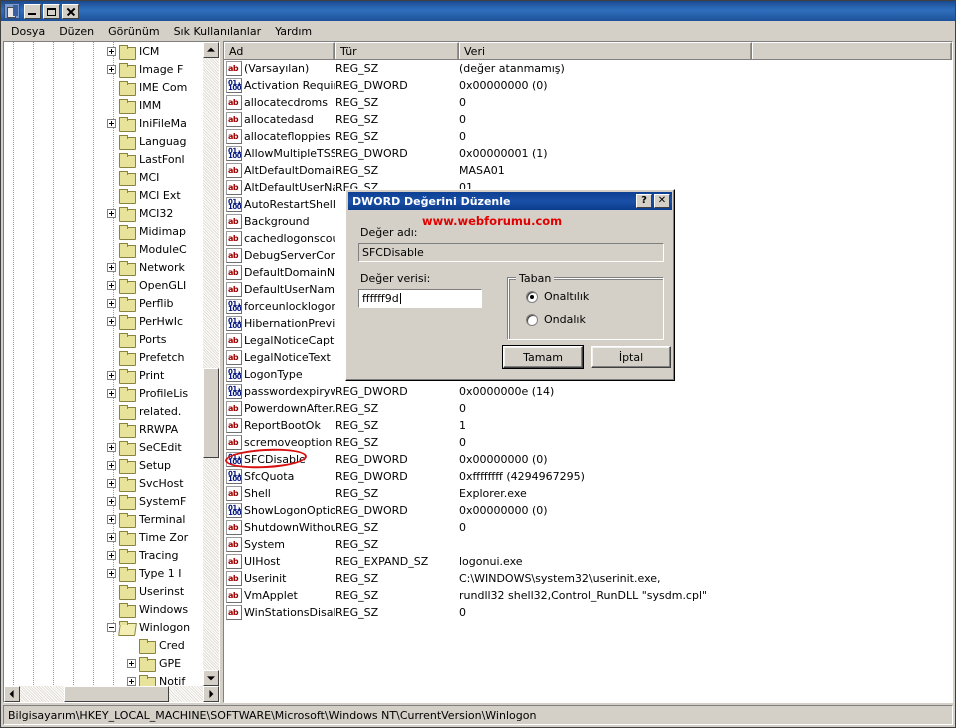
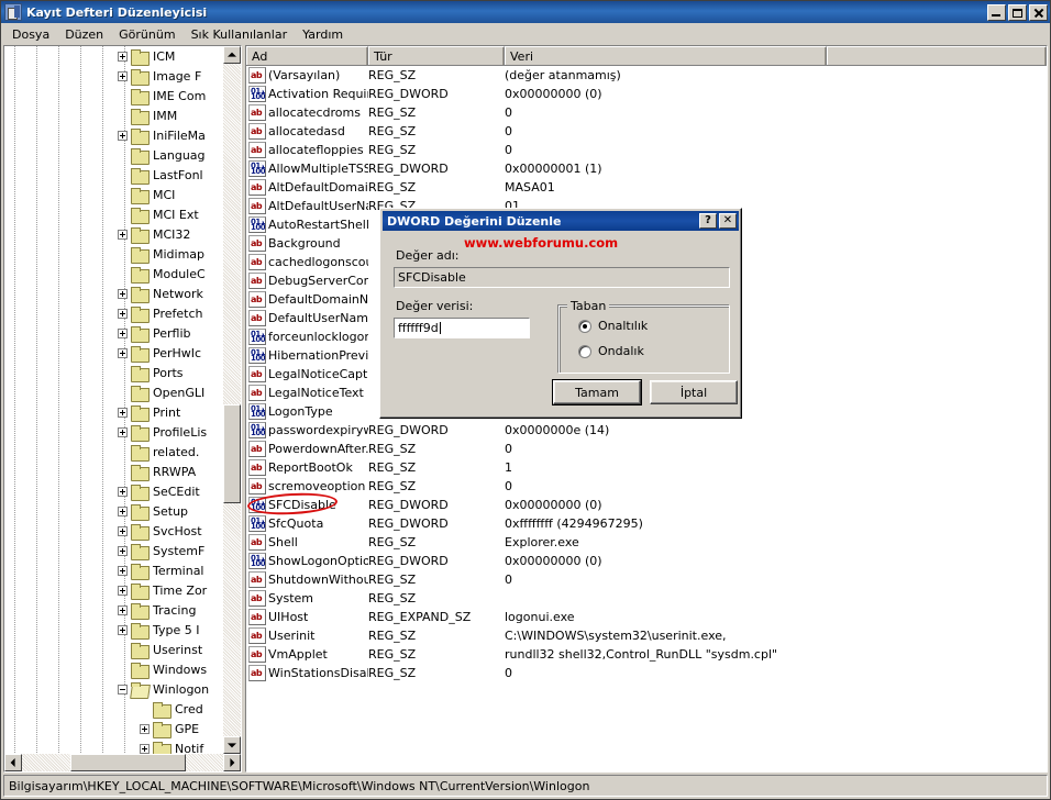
+ Kayıt Defteri Düzenleyicisi
  Dosya
  Düzen
  Görünüm
  Sık Kullanılanlar
  Yardım
  ICM
  Image F
  IME Com
  IMM
  IniFileMa
  Languag
  LastFonl
  MCI
  MCI Ext
  MCI32
  Midimap
  ModuleC
  Network
- OpenGLI
+ Prefetch
  Perflib
  PerHwIc
  Ports
- Prefetch
+ OpenGLI
  Print
  ProfileLis
  related.
  RRWPA
  SeCEdit
  Setup
  SvcHost
  SystemF
  Terminal
  Time Zor
  Tracing
- Type 1 I
+ Type 5 I
  Userinst
  Windows
  Winlogon
  Cred
  GPE
  Notif
  Ad
  Tür
  Veri
  ab
  (Varsayılan)
  REG_SZ
  (değer atanmamış)
  011
  100
  Activation Requi
  REG_DWORD
  0x00000000 (0)
  ab
  allocatecdroms
  REG_SZ
  0
  ab
  allocatedasd
  REG_SZ
  0
  ab
  allocatefloppies
  REG_SZ
  0
  011
  100
  AllowMultipleTSS
  REG_DWORD
  0x00000001 (1)
  ab
  AltDefaultDomai
  REG_SZ
  MASA01
  ab
  AltDefaultUserN
  REG_SZ
  01
  011
  100
  AutoRestartShell
  ab
  Background
  ab
  cachedlogonsco
  ab
  DebugServerCo
  ab
  DefaultDomainN
  ab
  DefaultUserNam
  011
  100
  forceunlocklogon
  011
  100
  HibernationPrevi
  ab
  LegalNoticeCapt
  ab
  LegalNoticeText
  011
  100
  LogonType
  011
  100
  passwordexpiryw
  REG_DWORD
  0x0000000e (14)
  ab
  PowerdownAfter.
  REG_SZ
  0
  ab
  ReportBootOk
  REG_SZ
  1
  ab
  scremoveoption
  REG_SZ
  0
  011
  100
  SFCDisable
  REG_DWORD
  0x00000000 (0)
  011
  100
  SfcQuota
  REG_DWORD
  0xffffffff (4294967295)
  ab
  Shell
  REG_SZ
  Explorer.exe
  011
  100
  ShowLogonOptio
  REG_DWORD
  0x00000000 (0)
  ab
  ShutdownWithou
  REG_SZ
  0
  ab
  System
  REG_SZ
  ab
  UIHost
  REG_EXPAND_SZ
  logonui.exe
  ab
  Userinit
  REG_SZ
  C:\WINDOWS\system32\userinit.exe,
  ab
  VmApplet
  REG_SZ
  rundll32 shell32,Control_RunDLL "sysdm.cpl"
  ab
  WinStationsDisa
  REG_SZ
  0
  Bilgisayarım\HKEY_LOCAL_MACHINE\SOFTWARE\Microsoft\Windows NT\CurrentVersion\Winlogon
  DWORD Değerini Düzenle
  ?
  ✕
  www.webforumu.com
  Değer adı:
  SFCDisable
  Değer verisi:
  ffffff9d
  Taban
  Onaltılık
  Ondalık
  Tamam
  İptal
